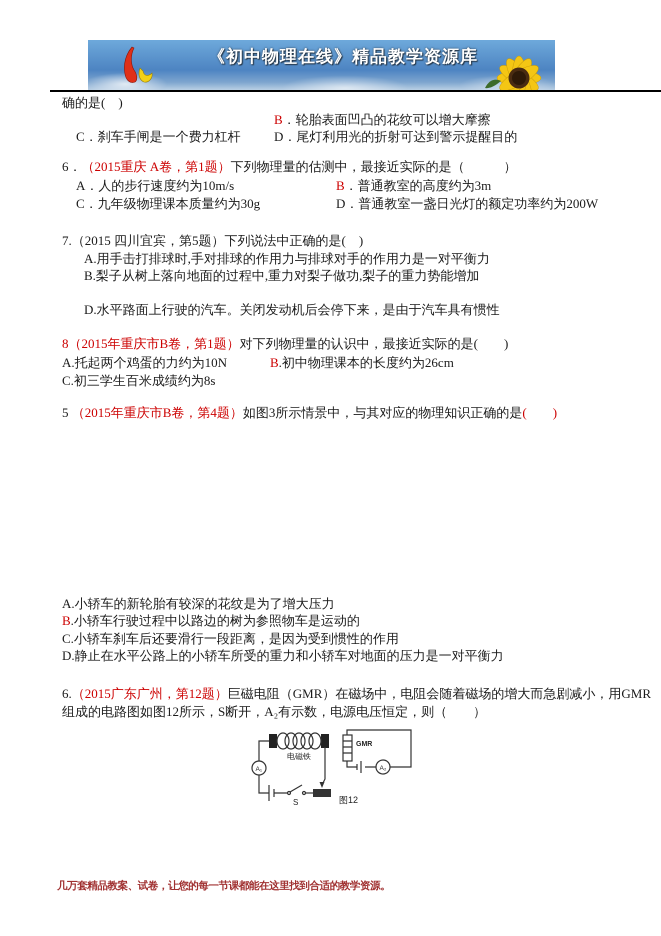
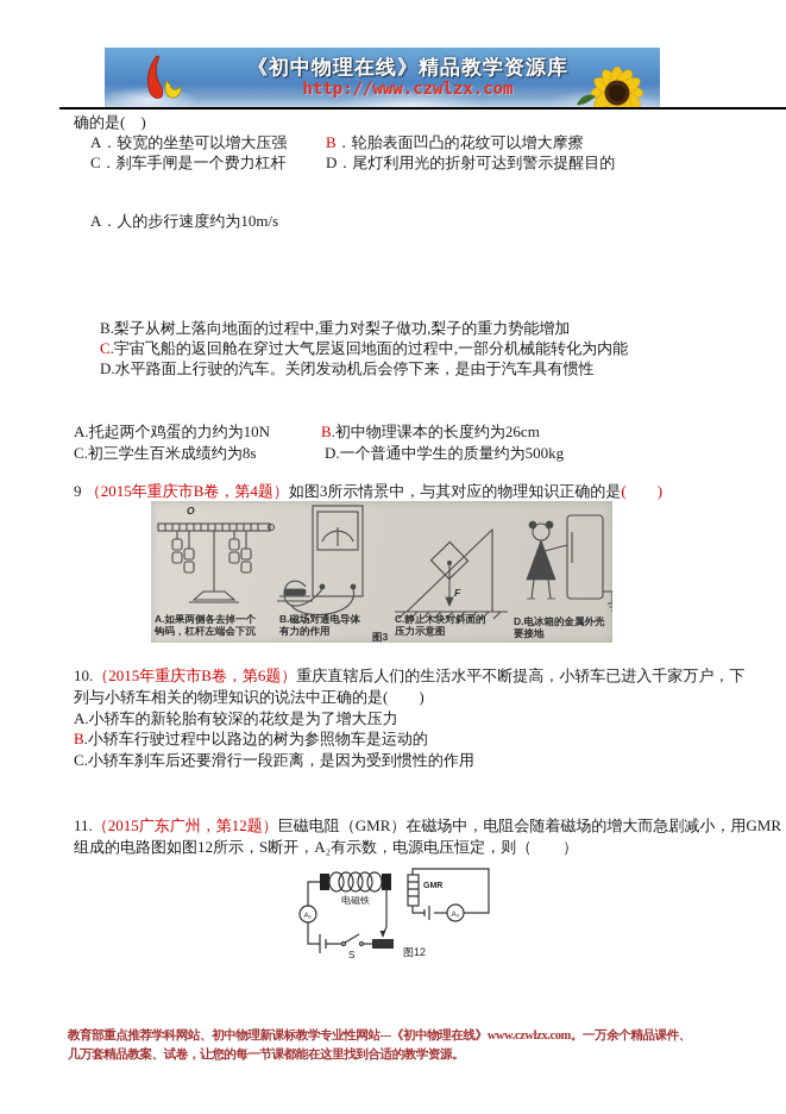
  《初中物理在线》精品教学资源库
+ http://www.czwlzx.com
  确的是( )
+ A．较宽的坐垫可以增大压强
  B．轮胎表面凹凸的花纹可以增大摩擦
  C．刹车手闸是一个费力杠杆
  D．尾灯利用光的折射可达到警示提醒目的
- 6．（2015重庆 A卷，第1题）下列物理量的估测中，最接近实际的是（ ）
  A．人的步行速度约为10m/s
- B．普通教室的高度约为3m
- C．九年级物理课本质量约为30g
- D．普通教室一盏日光灯的额定功率约为200W
- 7.（2015 四川宜宾，第5题）下列说法中正确的是( )
- A.用手击打排球时,手对排球的作用力与排球对手的作用力是一对平衡力
  B.梨子从树上落向地面的过程中,重力对梨子做功,梨子的重力势能增加
+ C.宇宙飞船的返回舱在穿过大气层返回地面的过程中,一部分机械能转化为内能
  D.水平路面上行驶的汽车。关闭发动机后会停下来，是由于汽车具有惯性
- 8（2015年重庆市B卷，第1题）对下列物理量的认识中，最接近实际的是( )
  A.托起两个鸡蛋的力约为10N
  B.初中物理课本的长度约为26cm
  C.初三学生百米成绩约为8s
+ D.一个普通中学生的质量约为500kg
- 5 （2015年重庆市B卷，第4题）如图3所示情景中，与其对应的物理知识正确的是( )
+ 9 （2015年重庆市B卷，第4题）如图3所示情景中，与其对应的物理知识正确的是( )
+ O
+ F
+ A.如果两侧各去掉一个
+ 钩码，杠杆左端会下沉
+ B.磁场对通电导体
+ 有力的作用
+ C.静止木块对斜面的
+ 压力示意图
+ D.电冰箱的金属外壳
+ 要接地
+ 图3
+ 10.（2015年重庆市B卷，第6题）重庆直辖后人们的生活水平不断提高，小轿车已进入千家万户，下
+ 列与小轿车相关的物理知识的说法中正确的是( )
  A.小轿车的新轮胎有较深的花纹是为了增大压力
  B.小轿车行驶过程中以路边的树为参照物车是运动的
  C.小轿车刹车后还要滑行一段距离，是因为受到惯性的作用
- D.静止在水平公路上的小轿车所受的重力和小轿车对地面的压力是一对平衡力
- 6.（2015广东广州，第12题）巨磁电阻（GMR）在磁场中，电阻会随着磁场的增大而急剧减小，用GMR
+ 11.（2015广东广州，第12题）巨磁电阻（GMR）在磁场中，电阻会随着磁场的增大而急剧减小，用GMR
  组成的电路图如图12所示，S断开，A₂有示数，电源电压恒定，则（ ）
  电磁铁
  S
  图12
+ 教育部重点推荐学科网站、初中物理新课标教学专业性网站---《初中物理在线》www.czwlzx.com。一万余个精品课件、
  几万套精品教案、试卷，让您的每一节课都能在这里找到合适的教学资源。
